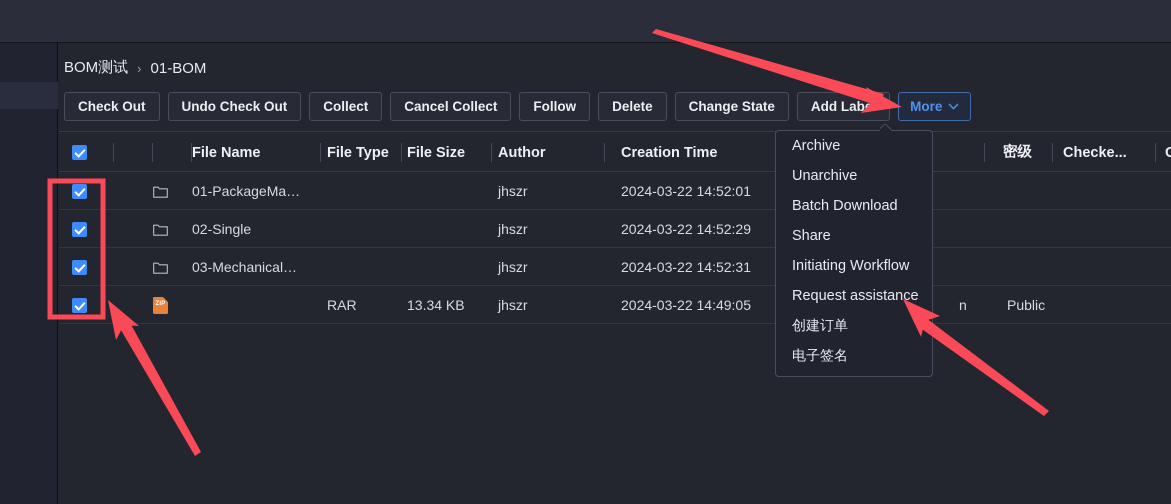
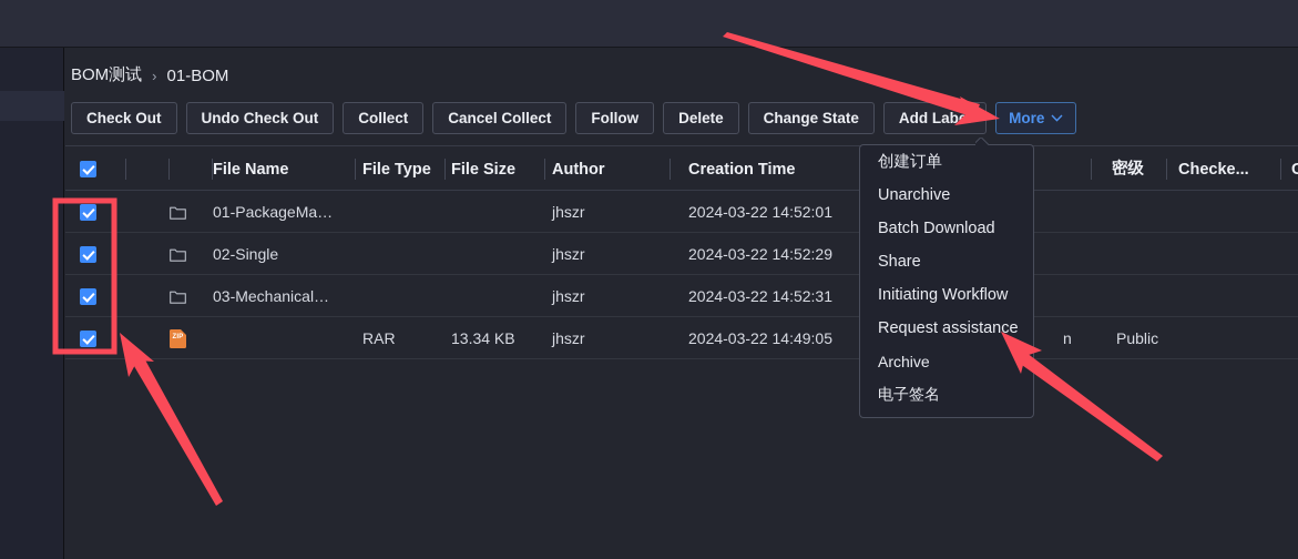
  BOM测试
  ›
  01-BOM
  Check Out
  Undo Check Out
  Collect
  Cancel Collect
  Follow
  Delete
  Change State
  Add Lab
  More
  File Name
  File Type
  File Size
  Author
  Creation Time
  密级
  Checke...
  C
  01-PackageMa…
  jhszr
  2024-03-22 14:52:01
  02-Single
  jhszr
  2024-03-22 14:52:29
  03-Mechanical…
  jhszr
  2024-03-22 14:52:31
  RAR
  13.34 KB
  jhszr
  2024-03-22 14:49:05
  n
  Public
- Archive
+ 创建订单
  Unarchive
  Batch Download
  Share
  Initiating Workflow
  Request assistance
- 创建订单
+ Archive
  电子签名
